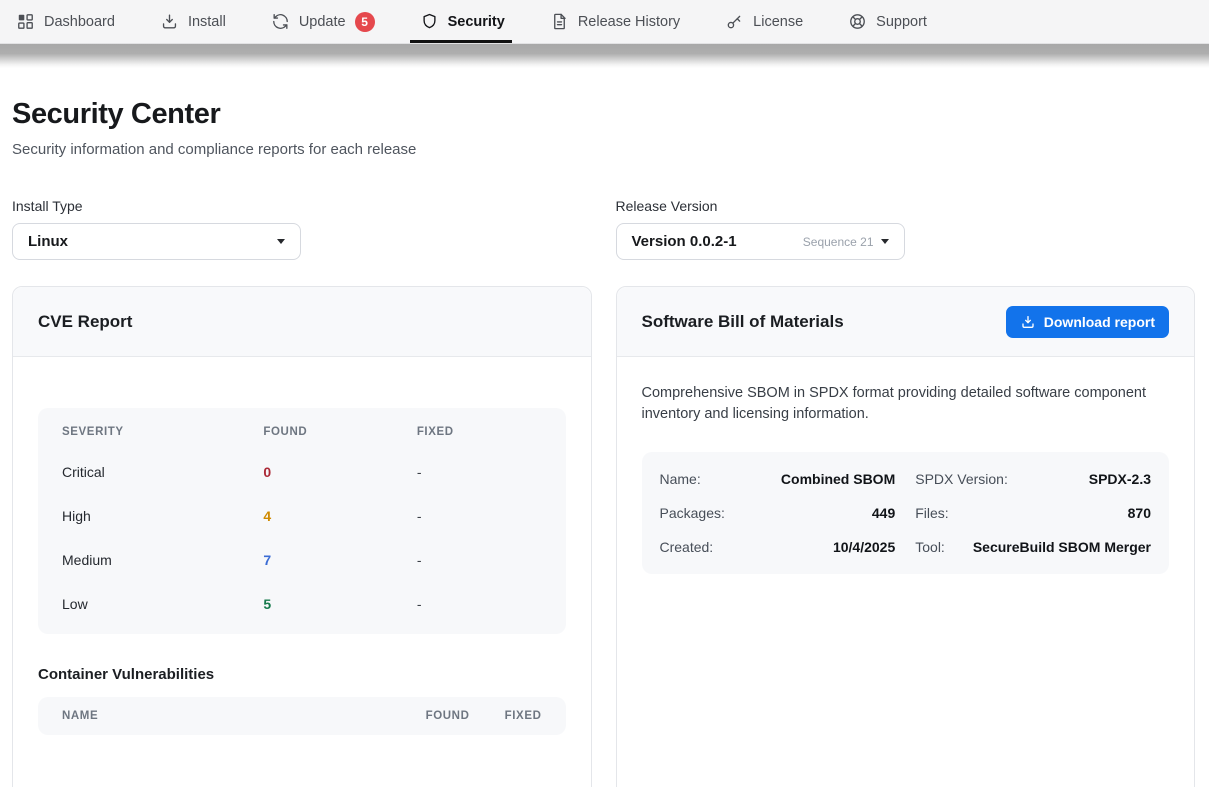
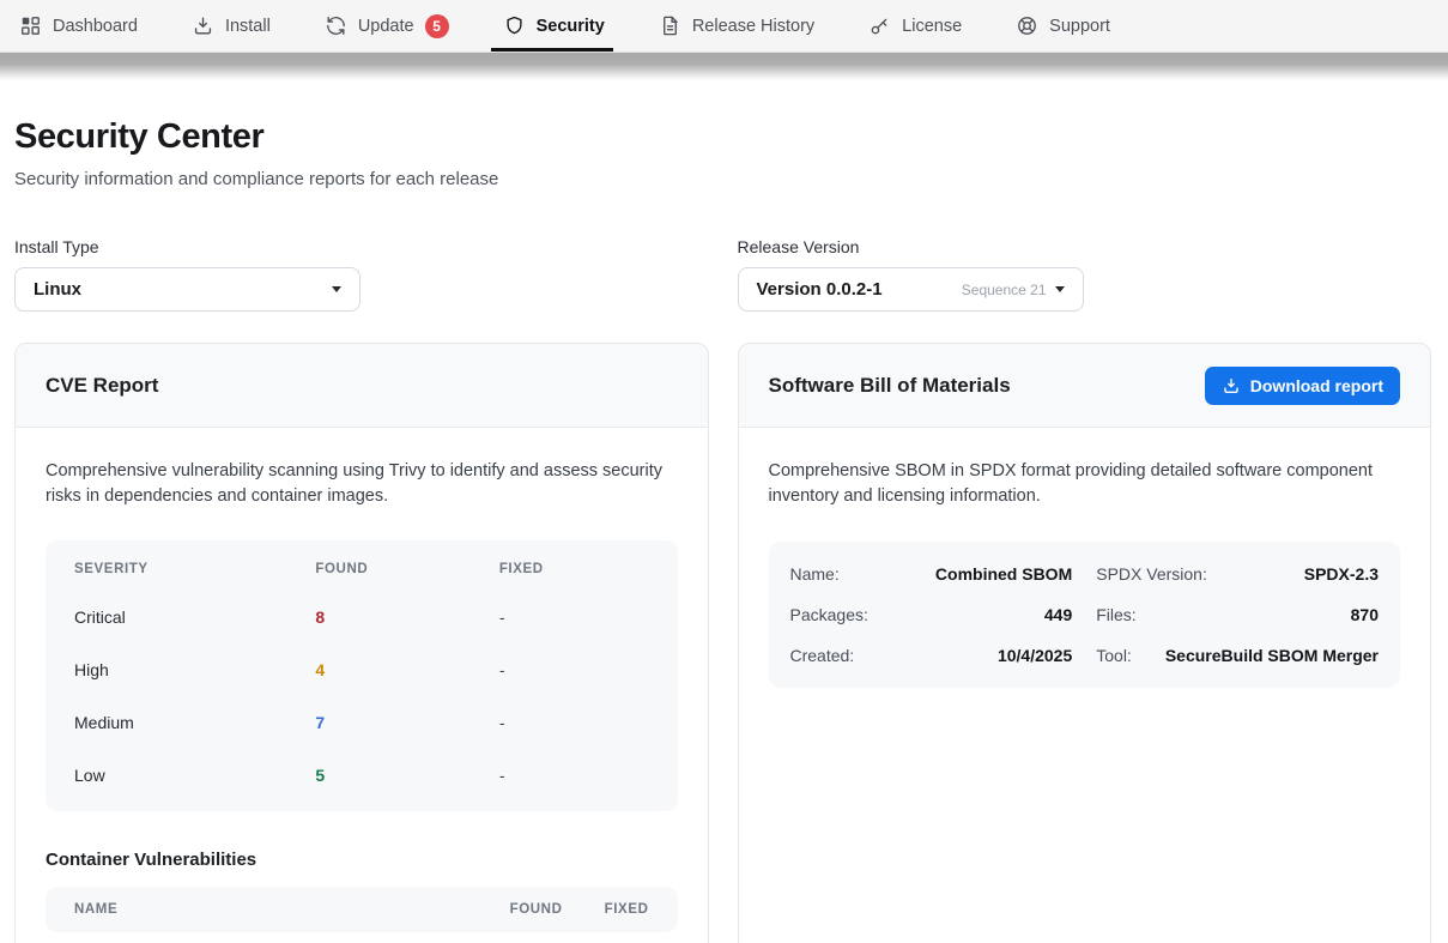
  Dashboard
  Install
  Update
  5
  Security
  Release History
  License
  Support
  Security Center
  Security information and compliance reports for each release
  Install Type
  Linux
  Release Version
  Version 0.0.2-1
  Sequence 21
  CVE Report
+ Comprehensive vulnerability scanning using Trivy to identify and assess security risks in dependencies and container images.
  SEVERITY
  FOUND
  FIXED
  Critical
- 0
+ 8
  -
  High
  4
  -
  Medium
  7
  -
  Low
  5
  -
  Container Vulnerabilities
  NAME
  FOUND
  FIXED
  Software Bill of Materials
  Download report
  Comprehensive SBOM in SPDX format providing detailed software component inventory and licensing information.
  Name:
  Combined SBOM
  SPDX Version:
  SPDX-2.3
  Packages:
  449
  Files:
  870
  Created:
  10/4/2025
  Tool:
  SecureBuild SBOM Merger
